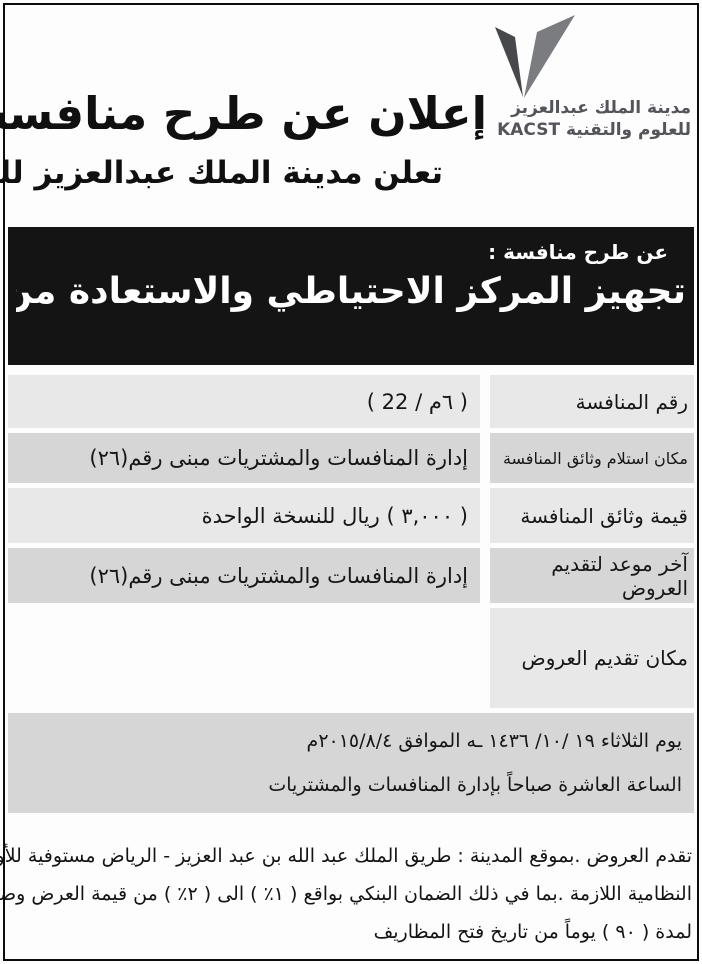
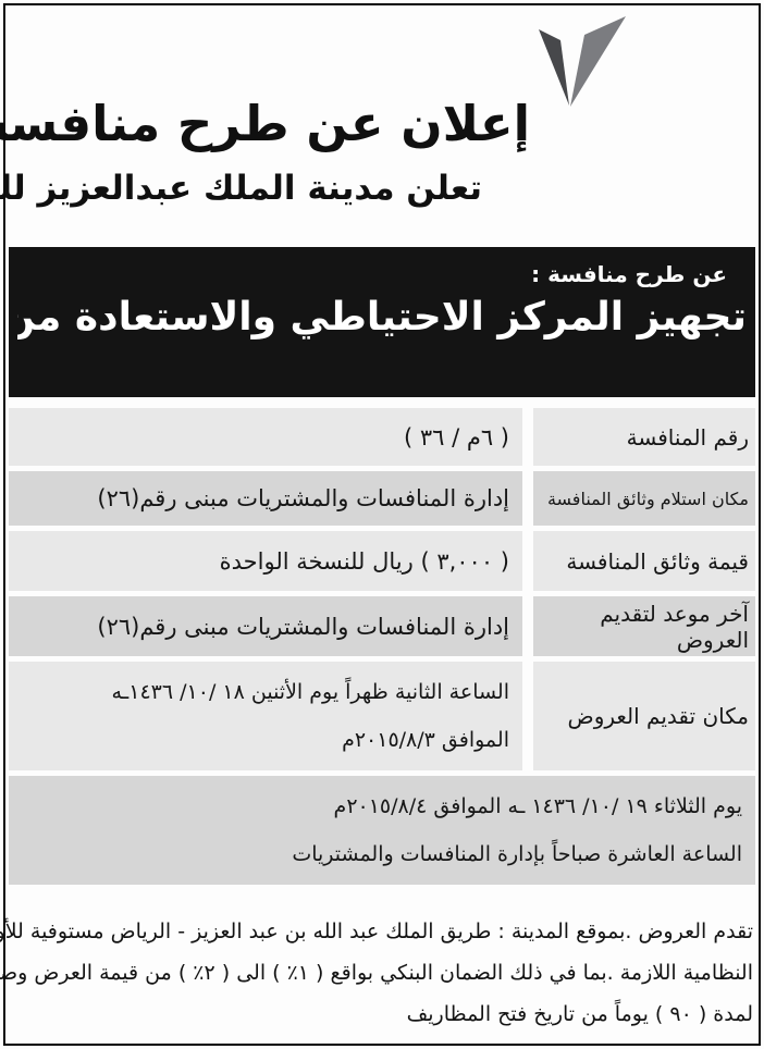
- مدينة الملك عبدالعزيز
- للعلوم والتقنية KACST
  إعلان عن طرح منافس
  عن طرح منافسة :
  تجهيز المركز الاحتياطي والاستعادة من
  رقم المنافسة
- ( ٦م / 22 )
+ ( ٦م / ٣٦ )
  مكان استلام وثائق المنافسة
  إدارة المنافسات والمشتريات مبنى رقم(٢٦)
  قيمة وثائق المنافسة
  ( ٣,٠٠٠ ) ريال للنسخة الواحدة
  آخر موعد لتقديم العروض
  إدارة المنافسات والمشتريات مبنى رقم(٢٦)
  مكان تقديم العروض
+ الساعة الثانية ظهراً يوم الأثنين ١٨ /١٠/ ١٤٣٦ـه
+ الموافق ٢٠١٥/٨/٣م
  يوم الثلاثاء ١٩ /١٠/ ١٤٣٦ ـه الموافق ٢٠١٥/٨/٤م
  الساعة العاشرة صباحاً بإدارة المنافسات والمشتريات
  تقدم العروض .بموقع المدينة : طريق الملك عبد الله بن عبد العزيز - الرياض مستوفية للأو
  النظامية اللازمة .بما في ذلك الضمان البنكي بواقع ( ١٪ ) الى ( ٢٪ ) من قيمة العرض وص
  لمدة ( ٩٠ ) يوماً من تاريخ فتح المظاريف
